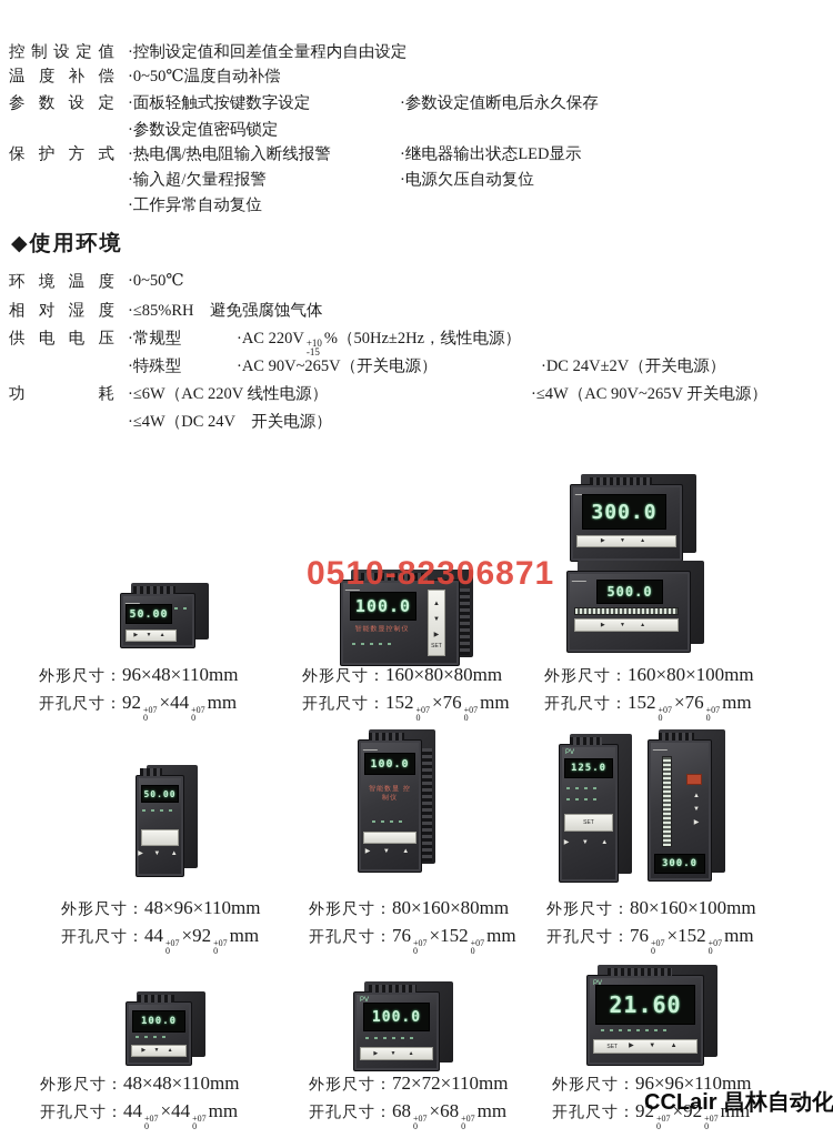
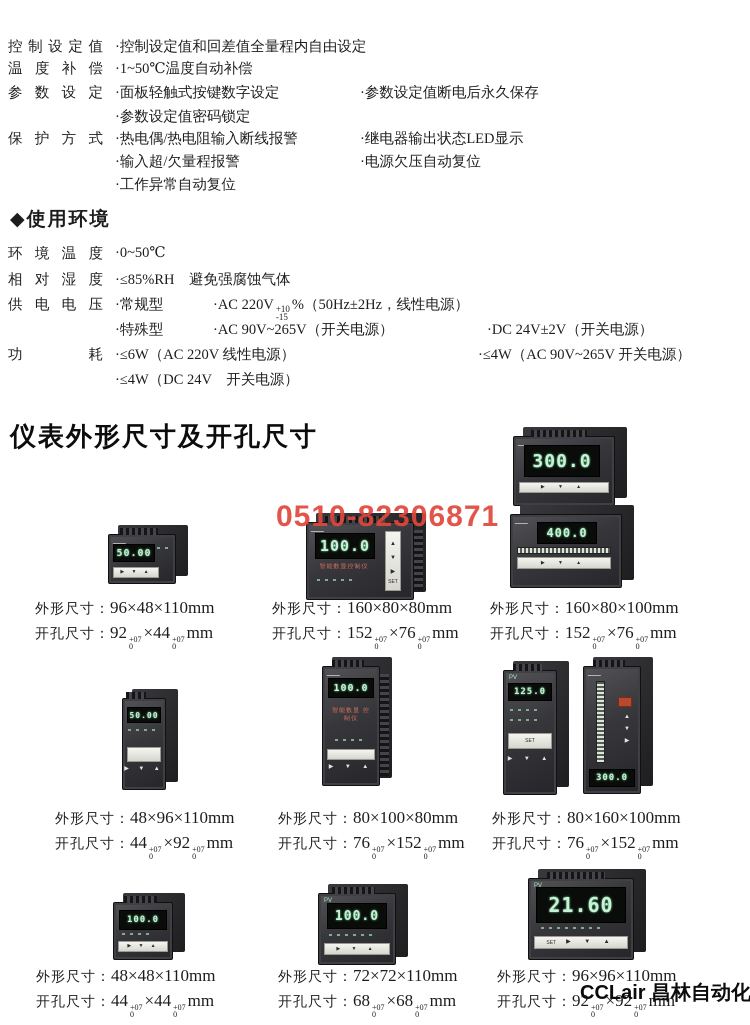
  控制设定值
  ·控制设定值和回差值全量程内自由设定
  温度补偿
- ·0~50℃温度自动补偿
+ ·1~50℃温度自动补偿
  参数设定
  ·面板轻触式按键数字设定
  ·参数设定值断电后永久保存
  ·参数设定值密码锁定
  保护方式
  ·热电偶/热电阻输入断线报警
  ·继电器输出状态LED显示
  ·输入超/欠量程报警
  ·电源欠压自动复位
  ·工作异常自动复位
  ◆使用环境
  环境温度
  ·0~50℃
  相对湿度
  ·≤85%RH 避免强腐蚀气体
  供电电压
  ·常规型
  ·AC 220V
  +10
  -15
  %（50Hz±2Hz，线性电源）
  ·特殊型
  ·AC 90V~265V（开关电源）
  ·DC 24V±2V（开关电源）
  功耗
  ·≤6W（AC 220V 线性电源）
  ·≤4W（AC 90V~265V 开关电源）
  ·≤4W（DC 24V 开关电源）
+ 仪表外形尺寸及开孔尺寸
  0510-82306871
  CCLair 昌林自动化
  50.00
  100.0
  300.0
- 500.0
+ 400.0
  50.00
  100.0
  125.0
  300.0
  100.0
  100.0
  21.60
  外形尺寸：96×48×110mm
  开孔尺寸：92
  +07
  0
  ×44
  +07
  0
  mm
  外形尺寸：160×80×80mm
  开孔尺寸：152
  +07
  0
  ×76
  +07
  0
  mm
  外形尺寸：160×80×100mm
  开孔尺寸：152
  +07
  0
  ×76
  +07
  0
  mm
  外形尺寸：48×96×110mm
  开孔尺寸：44
  +07
  0
  ×92
  +07
  0
  mm
- 外形尺寸：80×160×80mm
+ 外形尺寸：80×100×80mm
  开孔尺寸：76
  +07
  0
  ×152
  +07
  0
  mm
  外形尺寸：80×160×100mm
  开孔尺寸：76
  +07
  0
  ×152
  +07
  0
  mm
  外形尺寸：48×48×110mm
  开孔尺寸：44
  +07
  0
  ×44
  +07
  0
  mm
  外形尺寸：72×72×110mm
  开孔尺寸：68
  +07
  0
  ×68
  +07
  0
  mm
  外形尺寸：96×96×110mm
  开孔尺寸：92
  +07
  0
  ×92
  +07
  0
  mm
